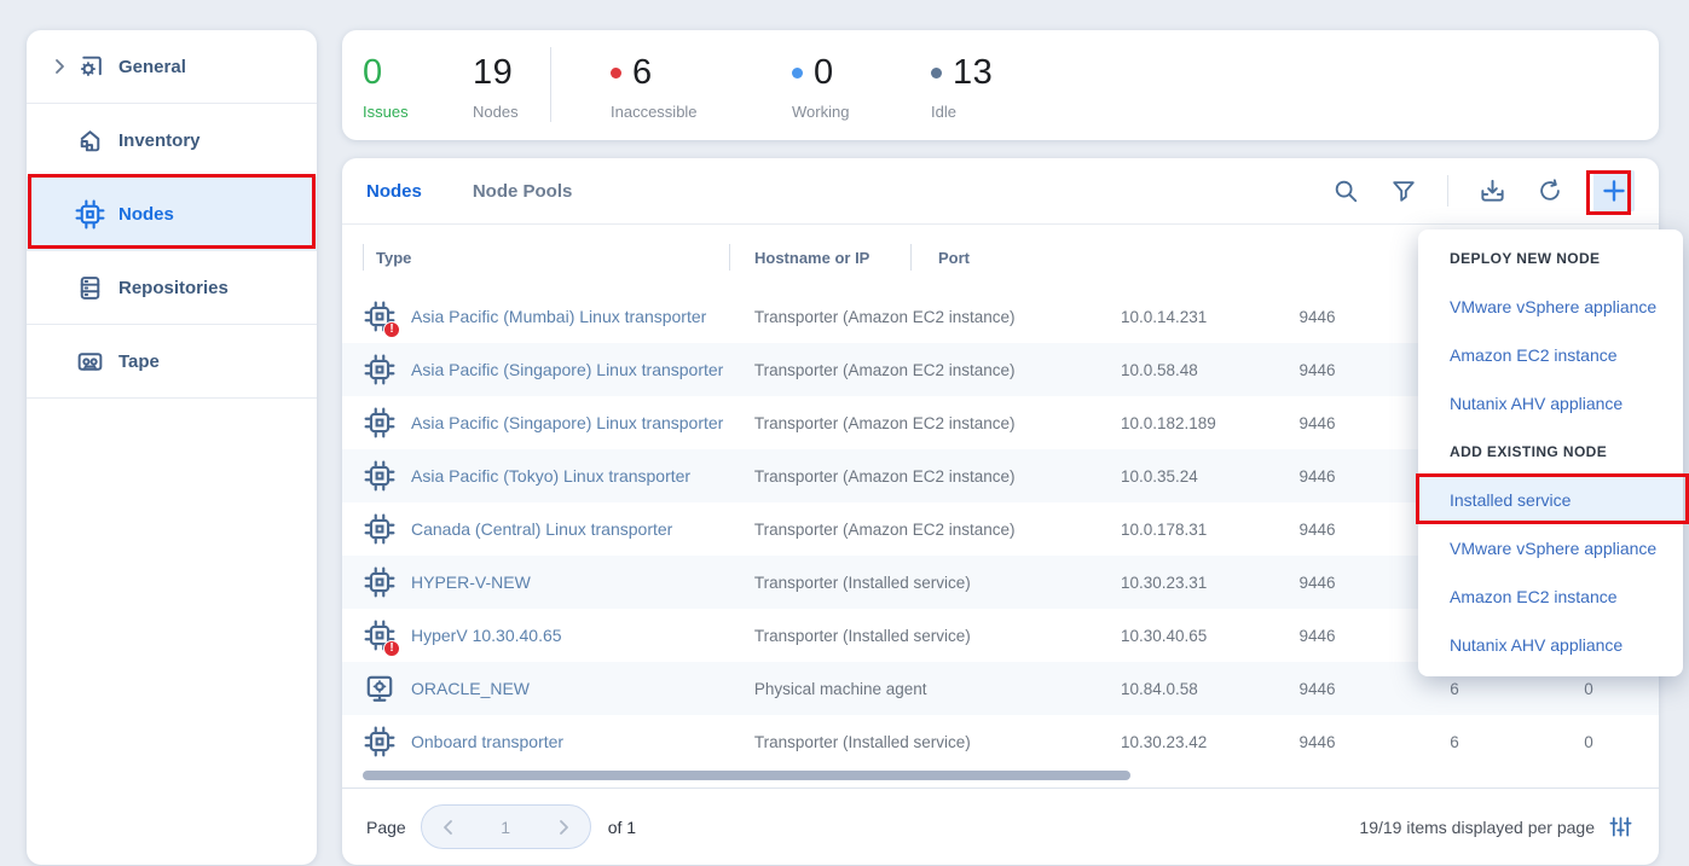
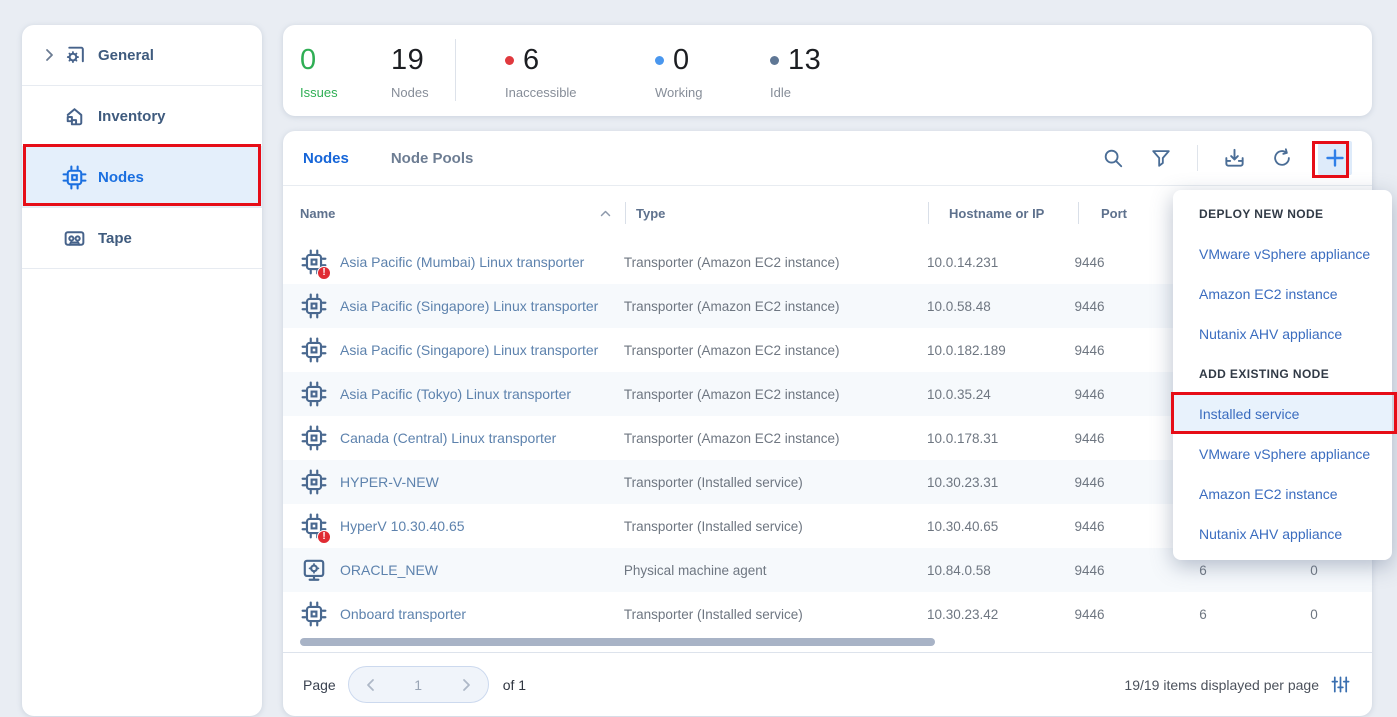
  General
  Inventory
  Nodes
- Repositories
  Tape
  0
  Issues
  19
  Nodes
  6
  Inaccessible
  0
  Working
  13
  Idle
  Nodes
  Node Pools
+ Name
  Type
  Hostname or IP
  Port
  !
  Asia Pacific (Mumbai) Linux transporter
  Transporter (Amazon EC2 instance)
  10.0.14.231
  9446
  Asia Pacific (Singapore) Linux transporter
  Transporter (Amazon EC2 instance)
  10.0.58.48
  9446
  Asia Pacific (Singapore) Linux transporter
  Transporter (Amazon EC2 instance)
  10.0.182.189
  9446
  Asia Pacific (Tokyo) Linux transporter
  Transporter (Amazon EC2 instance)
  10.0.35.24
  9446
  Canada (Central) Linux transporter
  Transporter (Amazon EC2 instance)
  10.0.178.31
  9446
  HYPER-V-NEW
  Transporter (Installed service)
  10.30.23.31
  9446
  !
  HyperV 10.30.40.65
  Transporter (Installed service)
  10.30.40.65
  9446
  ORACLE_NEW
  Physical machine agent
  10.84.0.58
  9446
  6
  0
  Onboard transporter
  Transporter (Installed service)
  10.30.23.42
  9446
  6
  0
  Page
  1
  of 1
  19/19 items displayed per page
  DEPLOY NEW NODE
  VMware vSphere appliance
  Amazon EC2 instance
  Nutanix AHV appliance
  ADD EXISTING NODE
  Installed service
  VMware vSphere appliance
  Amazon EC2 instance
  Nutanix AHV appliance
